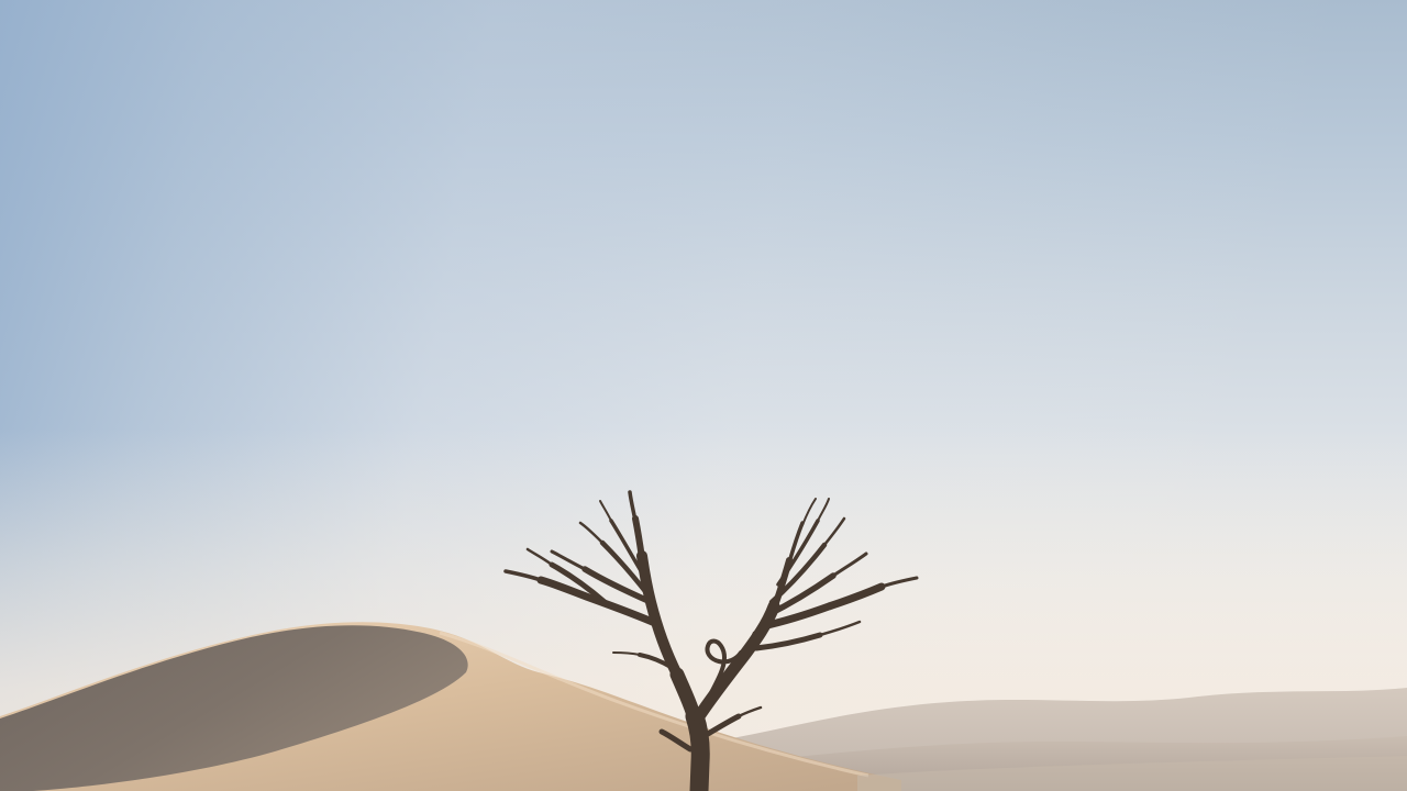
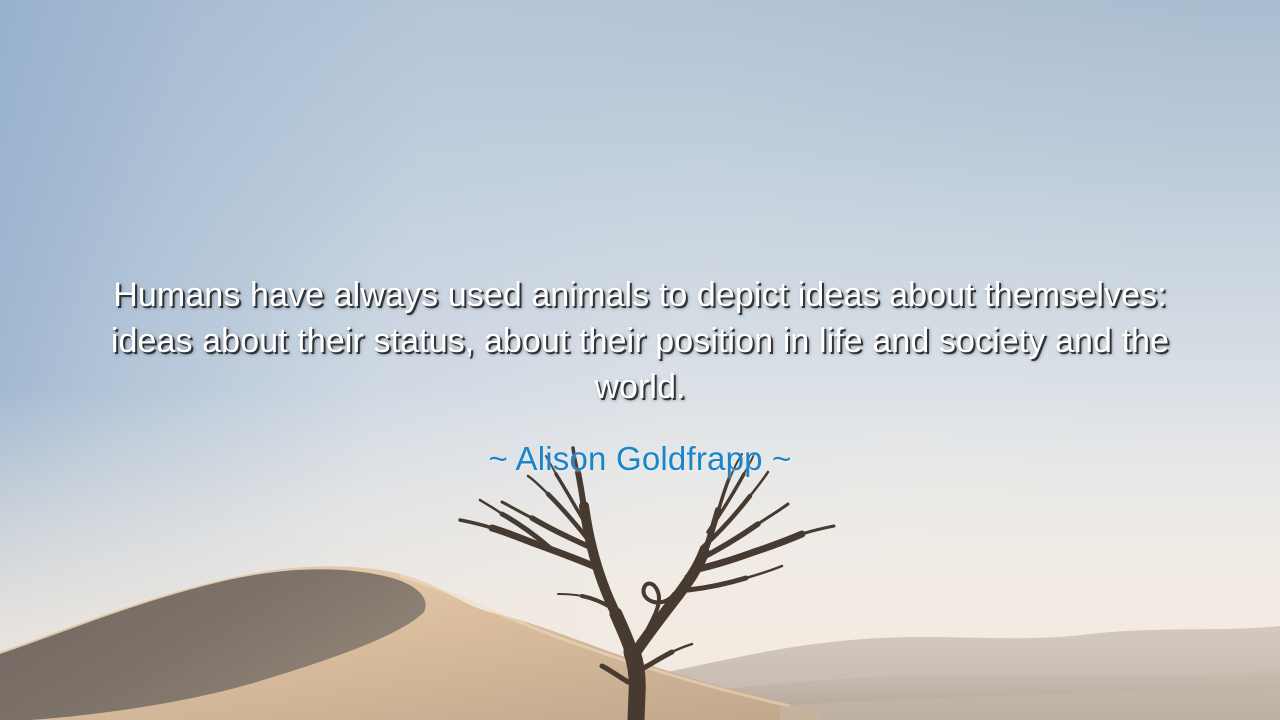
+ Humans have always used animals to depict ideas about themselves: ideas about their status, about their position in life and society and the world.
+ ~ Alison Goldfrapp ~
